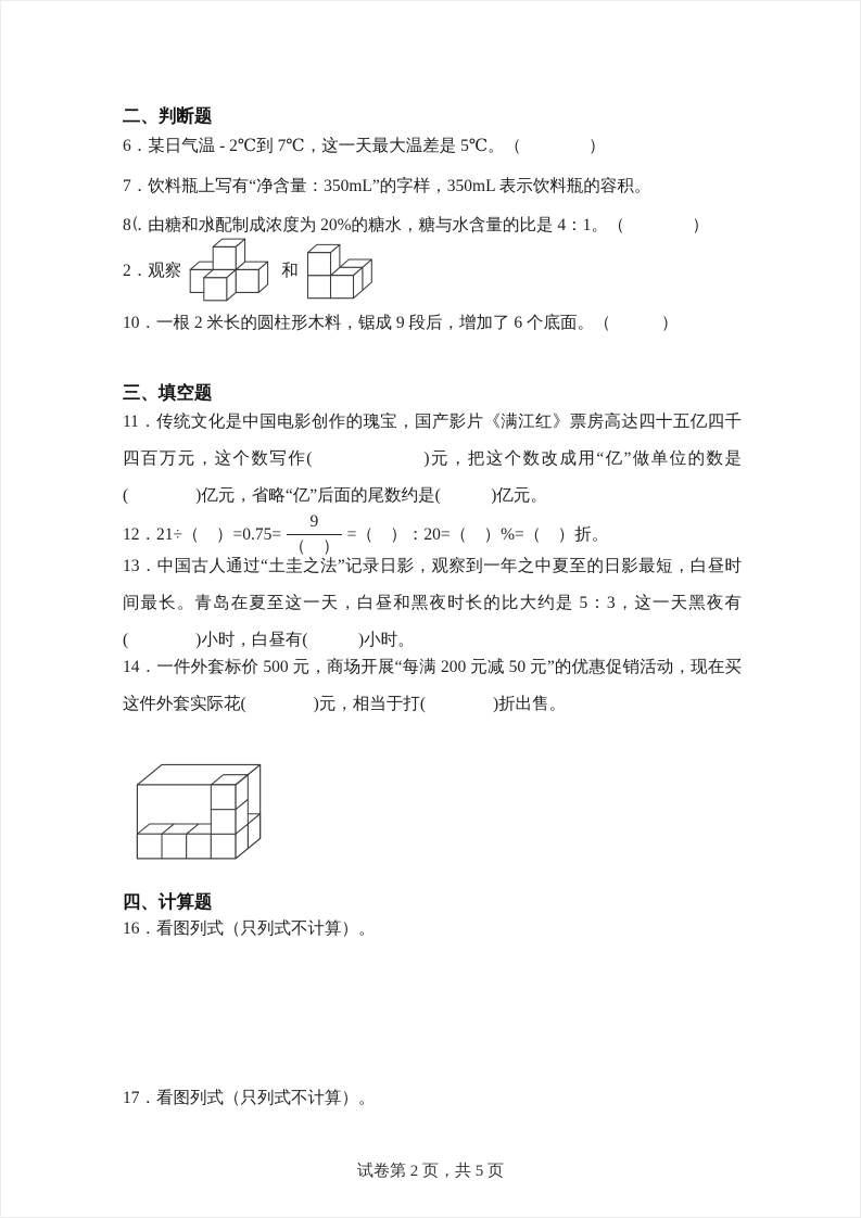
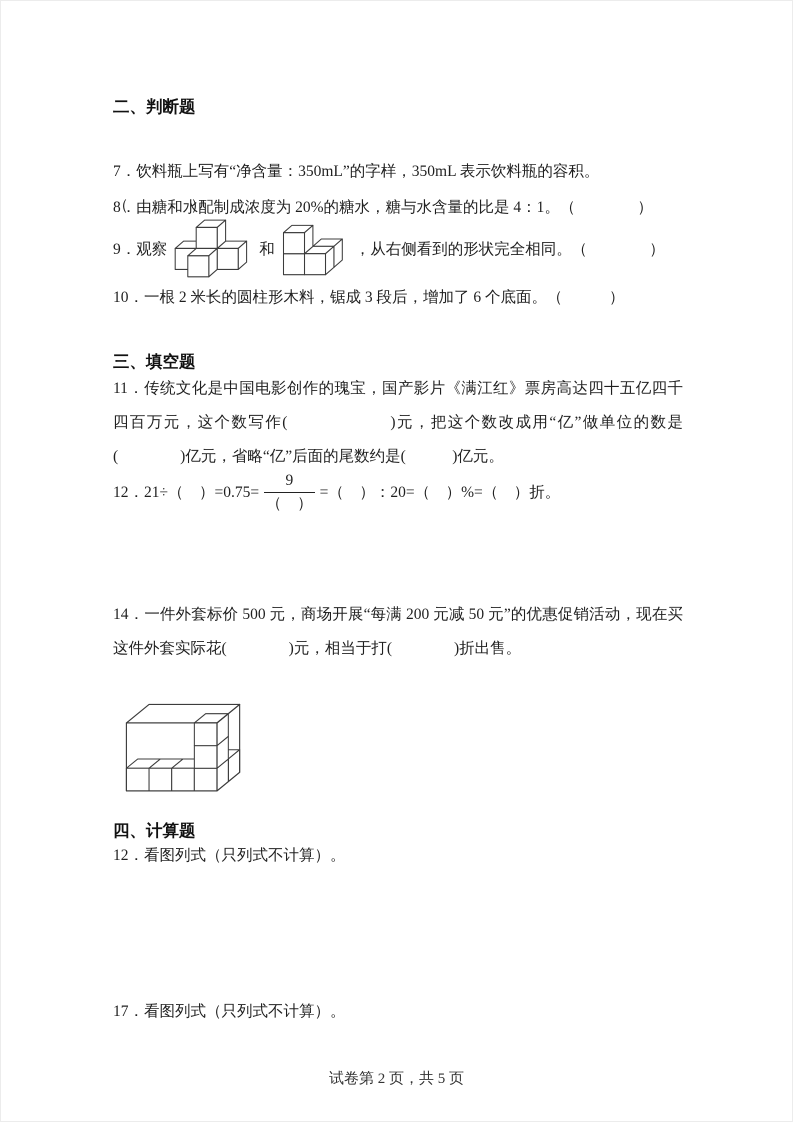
  二、判断题
- 6．某日气温 - 2℃到 7℃，这一天最大温差是 5℃。（ ）
  7．饮料瓶上写有“净含量：350mL”的字样，350mL 表示饮料瓶的容积。（ ）
  8．由糖和水配制成浓度为 20%的糖水，糖与水含量的比是 4：1。（ ）
- 2．观察
+ 9．观察
  和
+ ，从右侧看到的形状完全相同。（ ）
- 10．一根 2 米长的圆柱形木料，锯成 9 段后，增加了 6 个底面。（ ）
+ 10．一根 2 米长的圆柱形木料，锯成 3 段后，增加了 6 个底面。（ ）
  三、填空题
  11．传统文化是中国电影创作的瑰宝，国产影片《满江红》票房高达四十五亿四千四百万元，这个数写作( )元，把这个数改成用“亿”做单位的数是( )亿元，省略“亿”后面的尾数约是( )亿元。
  12．21÷（ ）=0.75=
  9
  （ ）
  =（ ）：20=（ ）%=（ ）折。
- 13．中国古人通过“土圭之法”记录日影，观察到一年之中夏至的日影最短，白昼时间最长。青岛在夏至这一天，白昼和黑夜时长的比大约是 5：3，这一天黑夜有( )小时，白昼有( )小时。
  14．一件外套标价 500 元，商场开展“每满 200 元减 50 元”的优惠促销活动，现在买这件外套实际花( )元，相当于打( )折出售。
  四、计算题
- 16．看图列式（只列式不计算）。
+ 12．看图列式（只列式不计算）。
  17．看图列式（只列式不计算）。
  试卷第 2 页，共 5 页
